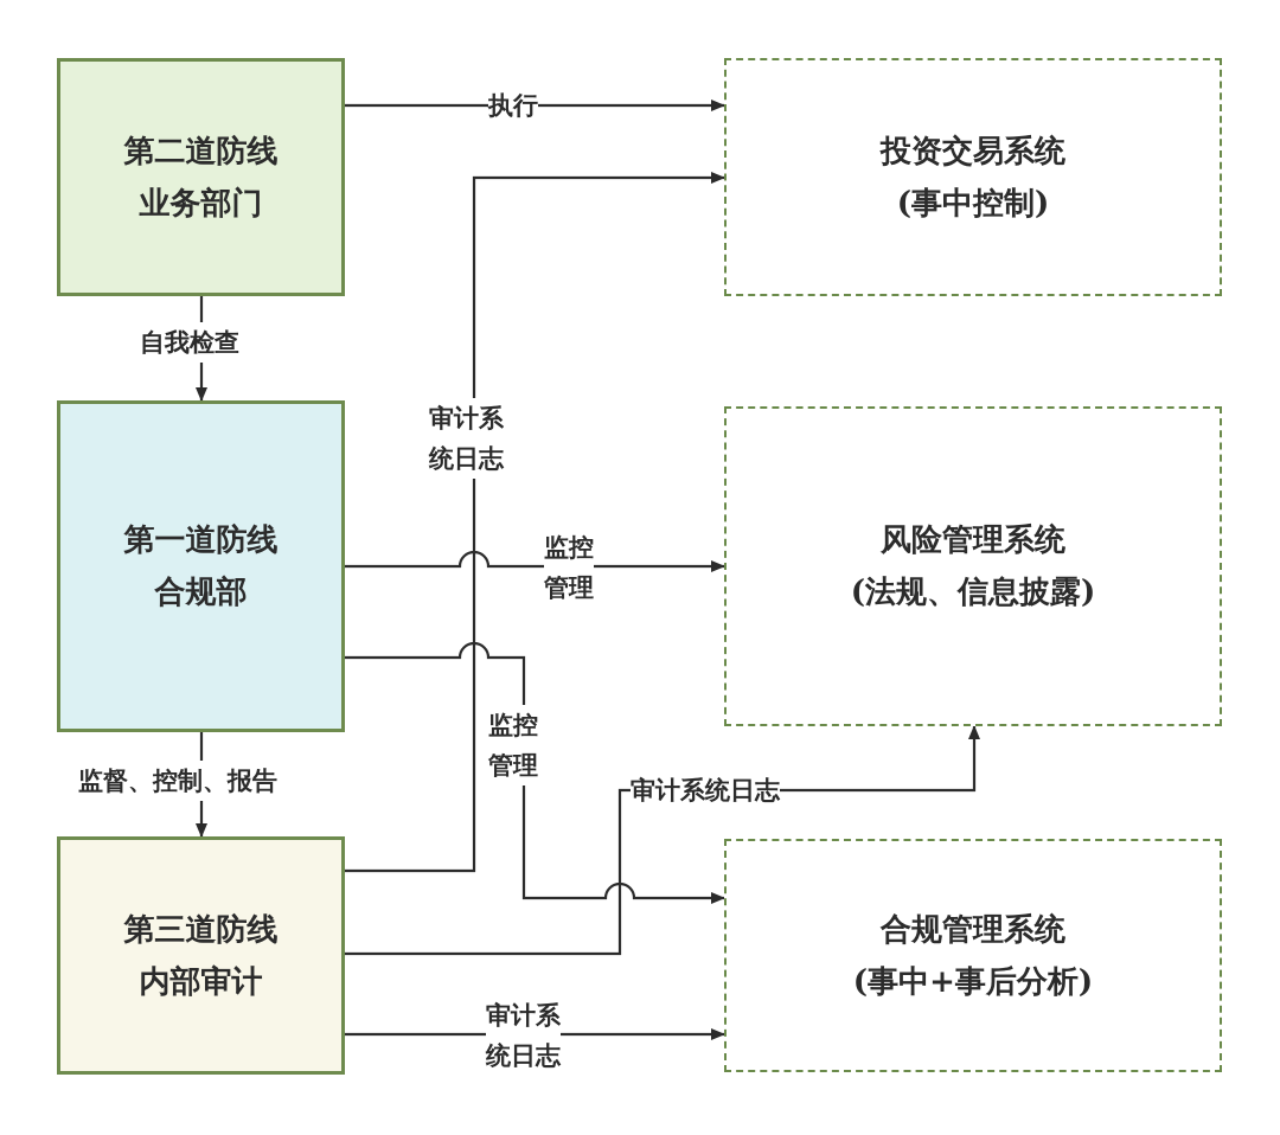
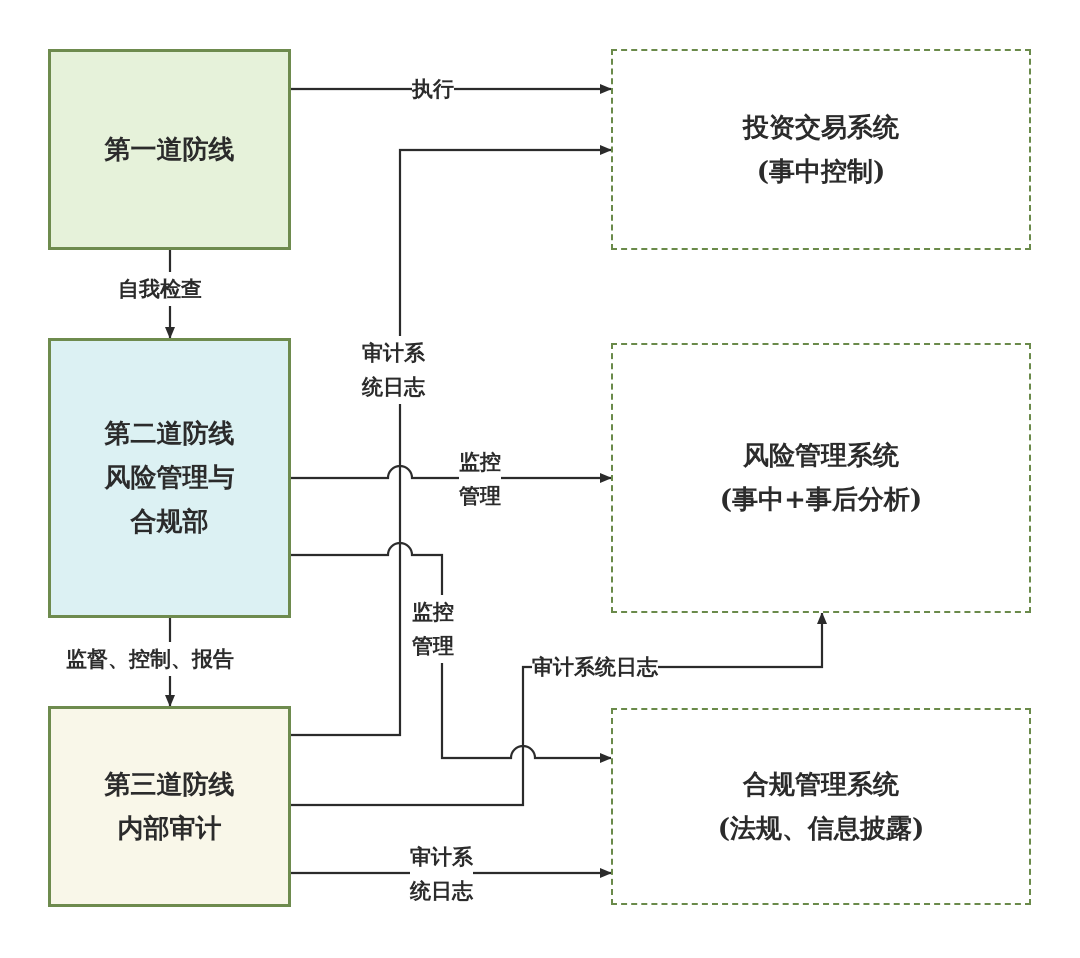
- 第二道防线
+ 第一道防线
- 业务部门
- 第一道防线
+ 第二道防线
+ 风险管理与
  合规部
  第三道防线
  内部审计
  投资交易系统
  (事中控制)
  风险管理系统
- (法规、信息披露)
+ (事中+事后分析)
  合规管理系统
- (事中+事后分析)
+ (法规、信息披露)
  执行
  自我检查
  监督、控制、报告
  审计系
  统日志
  监控
  管理
  监控
  管理
  审计系统日志
  审计系
  统日志
